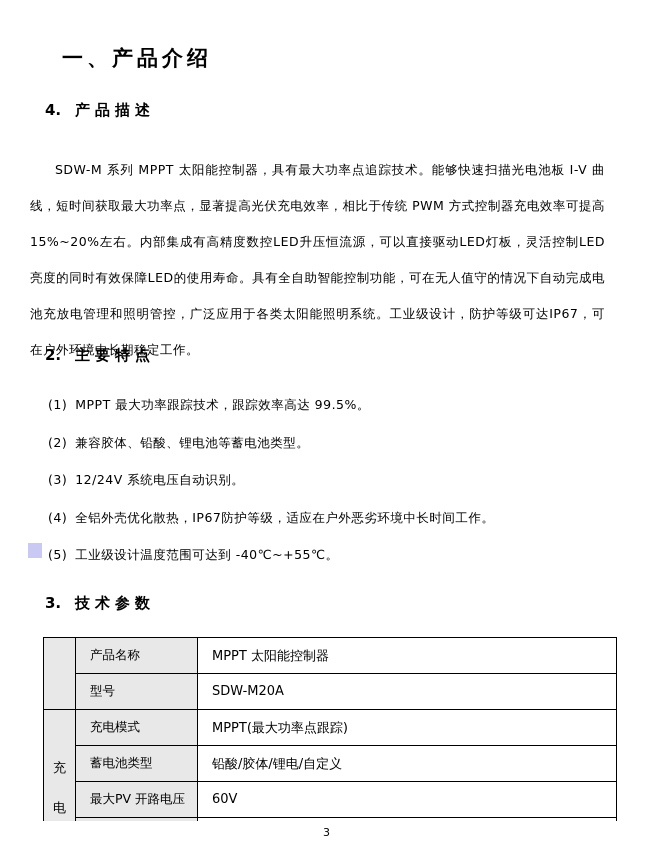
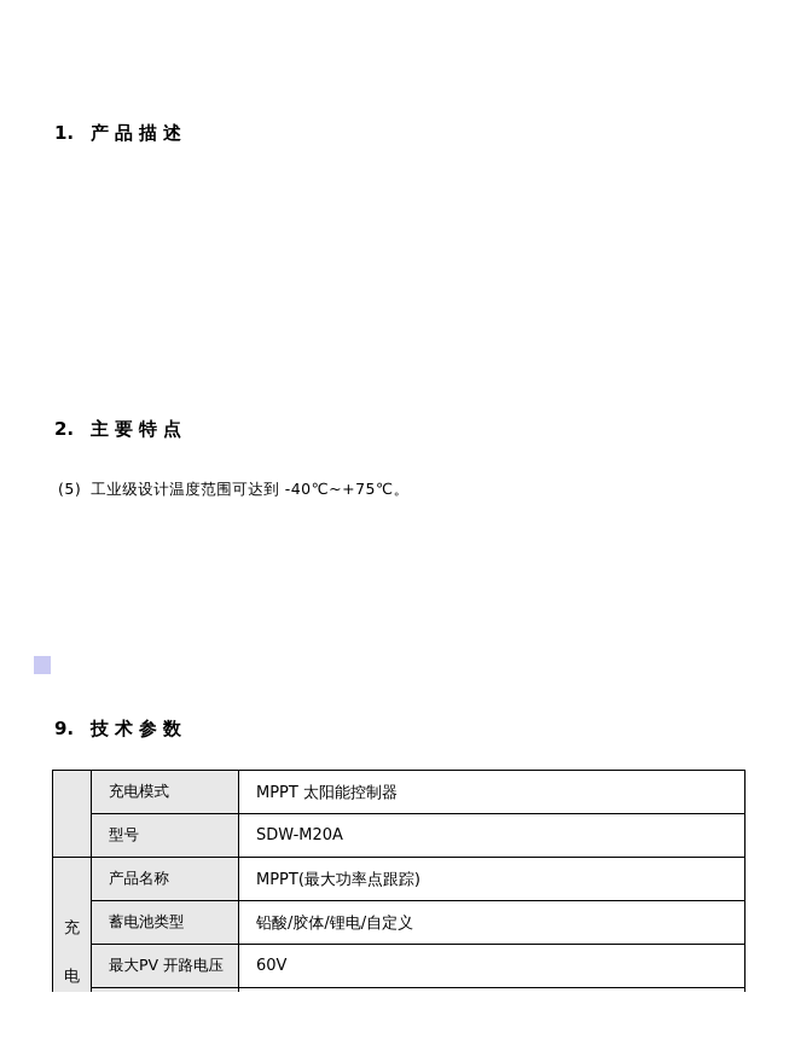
- 一、产品介绍
- 4. 产品描述
+ 1. 产品描述
- SDW-M 系列 MPPT 太阳能控制器，具有最大功率点追踪技术。能够快速扫描光电池板 I-V 曲线，短时间获取最大功率点，显著提高光伏充电效率，相比于传统 PWM 方式控制器充电效率可提高 15%~20%左右。内部集成有高精度数控LED升压恒流源，可以直接驱动LED灯板，灵活控制LED亮度的同时有效保障LED的使用寿命。具有全自助智能控制功能，可在无人值守的情况下自动完成电池充放电管理和照明管控，广泛应用于各类太阳能照明系统。工业级设计，防护等级可达IP67，可在户外环境中长期稳定工作。
  2. 主要特点
- (1) MPPT 最大功率跟踪技术，跟踪效率高达 99.5%。
- (2) 兼容胶体、铅酸、锂电池等蓄电池类型。
- (3) 12/24V 系统电压自动识别。
- (4) 全铝外壳优化散热，IP67防护等级，适应在户外恶劣环境中长时间工作。
- (5) 工业级设计温度范围可达到 -40℃~+55℃。
+ (5) 工业级设计温度范围可达到 -40℃~+75℃。
- 3. 技术参数
+ 9. 技术参数
- 	产品名称	MPPT 太阳能控制器
+ 	充电模式	MPPT 太阳能控制器
  型号	SDW-M20A
- 充电	充电模式	MPPT(最大功率点跟踪)
+ 充电	产品名称	MPPT(最大功率点跟踪)
  蓄电池类型	铅酸/胶体/锂电/自定义
  最大PV 开路电压	60V
- 3
